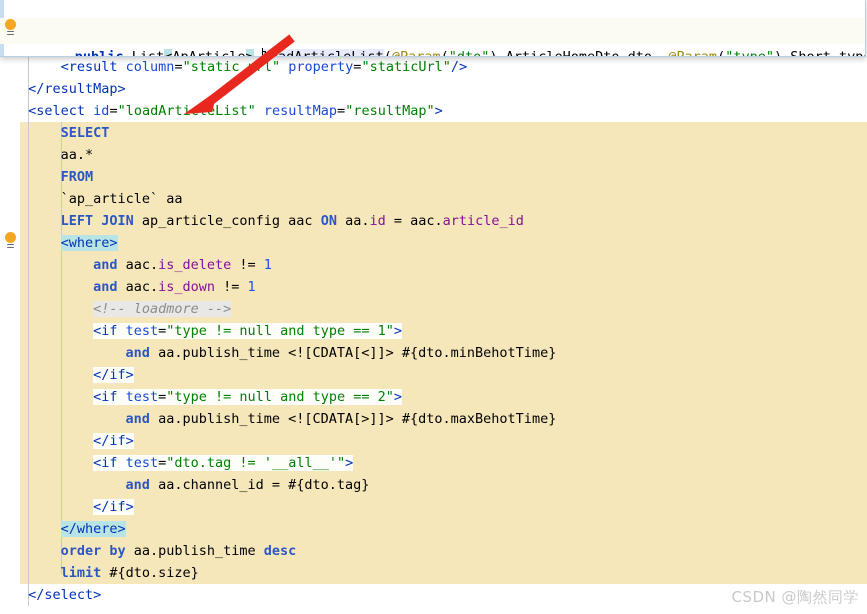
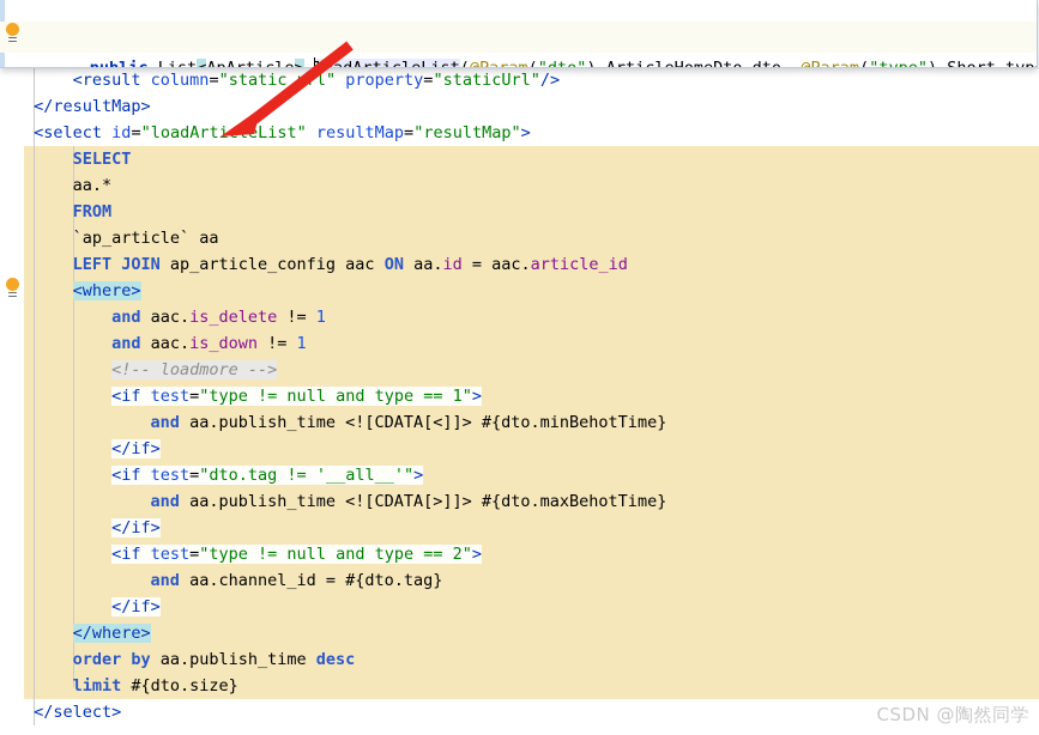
  <result column="static_l" property="staticUrl"/>
  </resultMap>
  <select id="loadArtiList" resultMap="resultMap">
  SELECT
  aa.*
  FROM
  `ap_article` aa
  LEFT JOIN ap_article_config aac ON aa.id = aac.article_id
  <where>
  and aac.is_delete != 1
  and aac.is_down != 1
  <!-- loadmore -->
  <if test="type != null and type == 1">
  and aa.publish_time <![CDATA[<]]> #{dto.minBehotTime}
  </if>
- <if test="type != null and type == 2">
+ <if test="dto.tag != '__all__'">
  and aa.publish_time <![CDATA[>]]> #{dto.maxBehotTime}
  </if>
- <if test="dto.tag != '__all__'">
+ <if test="type != null and type == 2">
  and aa.channel_id = #{dto.tag}
  </if>
  </where>
  order by aa.publish_time desc
  limit #{dto.size}
  </select>
  CSDN @陶然同学
